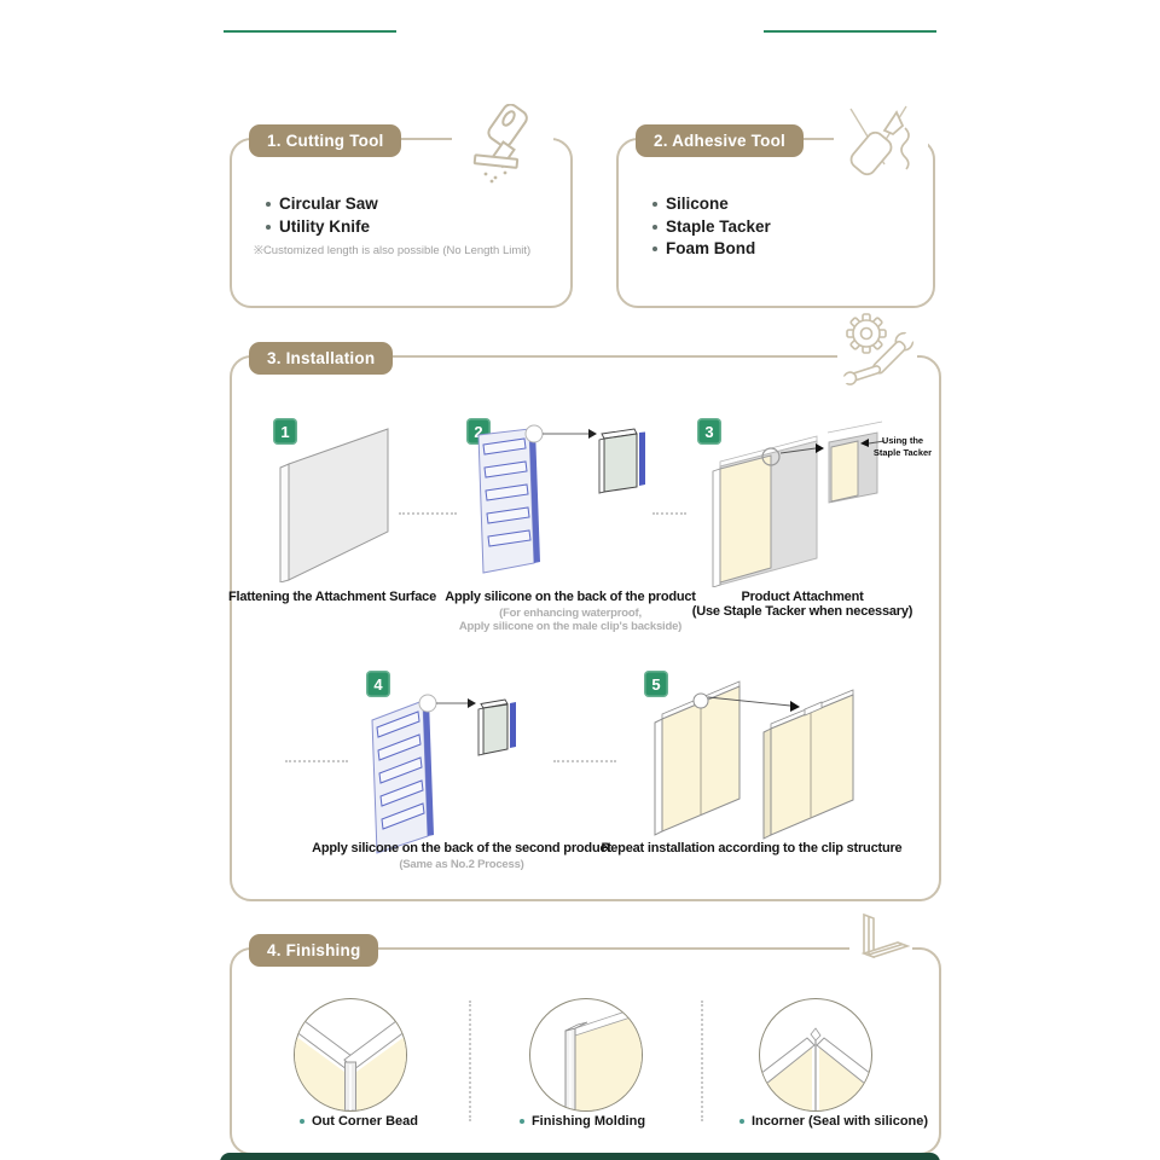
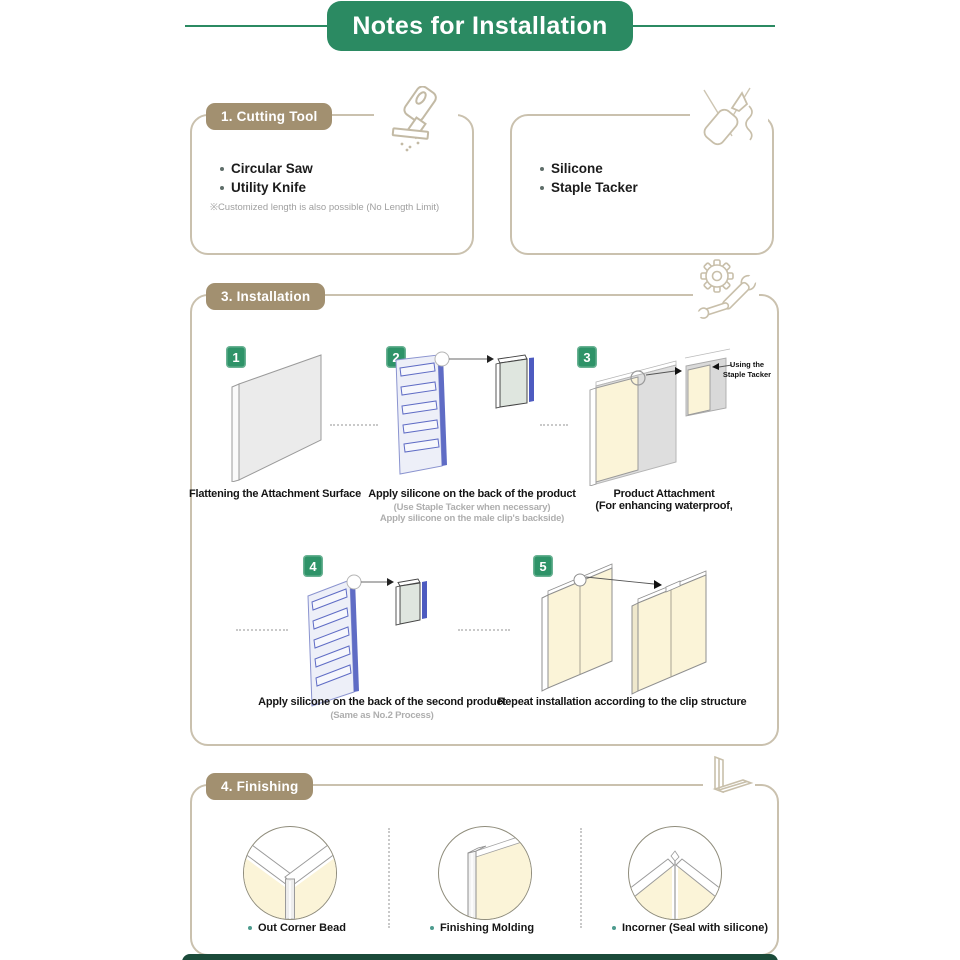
+ Notes for Installation
  1. Cutting Tool
  Circular Saw
  Utility Knife
  ※Customized length is also possible (No Length Limit)
- 2. Adhesive Tool
  Silicone
  Staple Tacker
- Foam Bond
  3. Installation
  1
  Flattening the Attachment Surface
  2
  Apply silicone on the back of the product
- (For enhancing waterproof,
+ (Use Staple Tacker when necessary)
  Apply silicone on the male clip's backside)
  3
  Using the
  Staple Tacker
  Product Attachment
- (Use Staple Tacker when necessary)
+ (For enhancing waterproof,
  4
  Apply silicone on the back of the second product
  (Same as No.2 Process)
  5
  Repeat installation according to the clip structure
  4. Finishing
  Out Corner Bead
  Finishing Molding
  Incorner (Seal with silicone)
